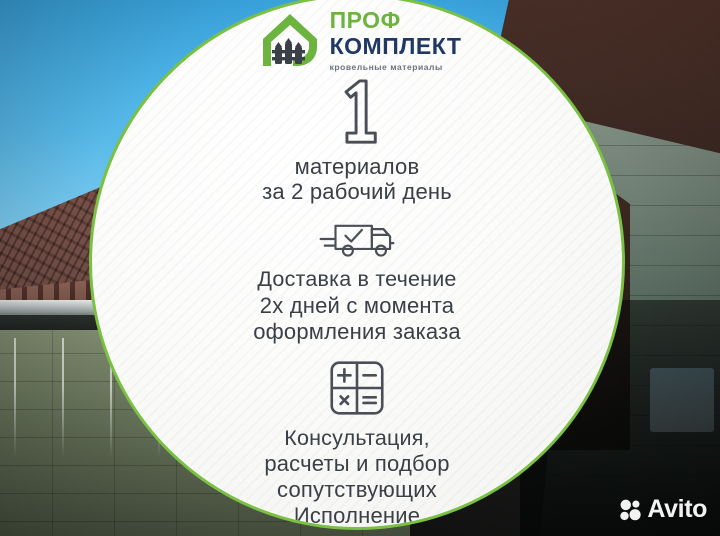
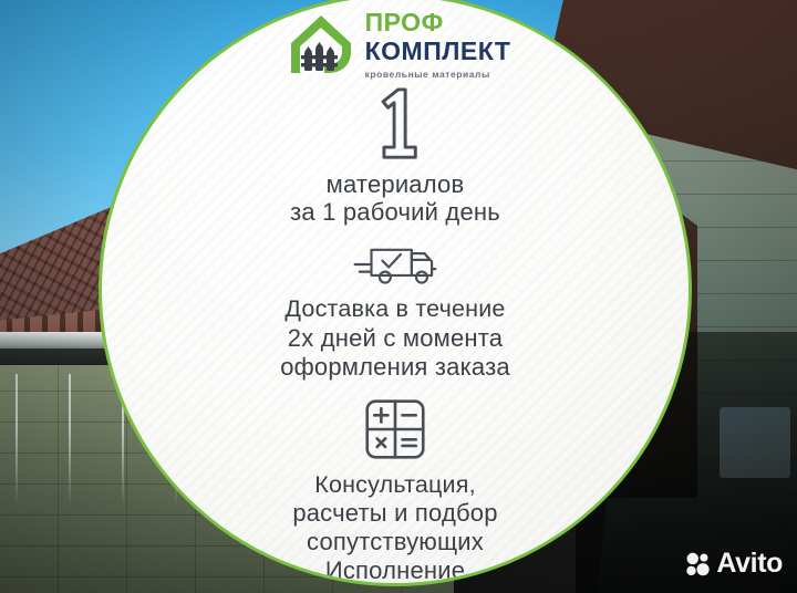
  ПРОФ
  КОМПЛЕКТ
  кровельные материалы
  материалов
- за 2 рабочий день
+ за 1 рабочий день
  Доставка в течение
  2х дней с момента
  оформления заказа
  Консультация,
  расчеты и подбор
  сопутствующих
  Исполнение
  Avito
